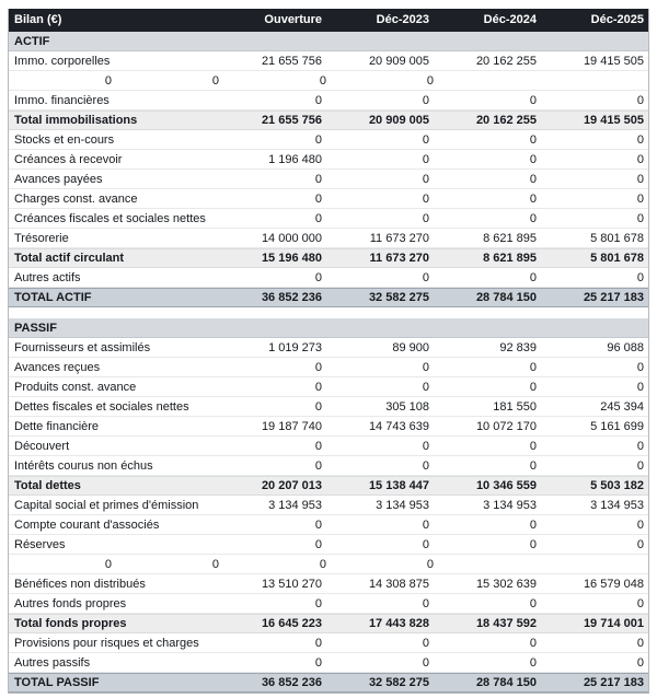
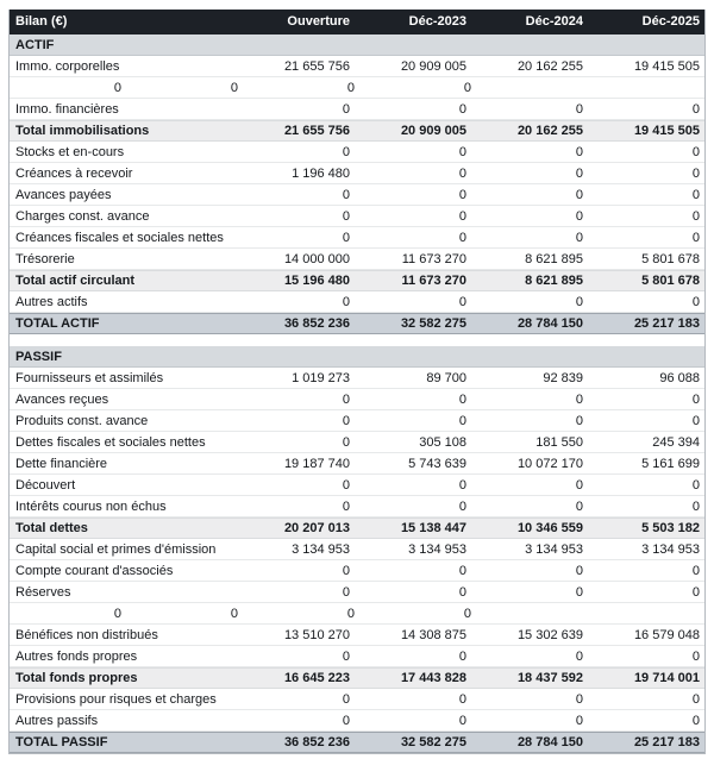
  Bilan (€)
  Ouverture
  Déc-2023
  Déc-2024
  Déc-2025
  ACTIF
  Immo. corporelles
  21 655 756
  20 909 005
  20 162 255
  19 415 505
  0
  0
  0
  0
  Immo. financières
  0
  0
  0
  0
  Total immobilisations
  21 655 756
  20 909 005
  20 162 255
  19 415 505
  Stocks et en-cours
  0
  0
  0
  0
  Créances à recevoir
  1 196 480
  0
  0
  0
  Avances payées
  0
  0
  0
  0
  Charges const. avance
  0
  0
  0
  0
  Créances fiscales et sociales nettes
  0
  0
  0
  0
  Trésorerie
  14 000 000
  11 673 270
  8 621 895
  5 801 678
  Total actif circulant
  15 196 480
  11 673 270
  8 621 895
  5 801 678
  Autres actifs
  0
  0
  0
  0
  TOTAL ACTIF
  36 852 236
  32 582 275
  28 784 150
  25 217 183
  PASSIF
  Fournisseurs et assimilés
  1 019 273
- 89 900
+ 89 700
  92 839
  96 088
  Avances reçues
  0
  0
  0
  0
  Produits const. avance
  0
  0
  0
  0
  Dettes fiscales et sociales nettes
  0
  305 108
  181 550
  245 394
  Dette financière
  19 187 740
- 14 743 639
+ 5 743 639
  10 072 170
  5 161 699
  Découvert
  0
  0
  0
  0
  Intérêts courus non échus
  0
  0
  0
  0
  Total dettes
  20 207 013
  15 138 447
  10 346 559
  5 503 182
  Capital social et primes d'émission
  3 134 953
  3 134 953
  3 134 953
  3 134 953
  Compte courant d'associés
  0
  0
  0
  0
  Réserves
  0
  0
  0
  0
  0
  0
  0
  0
  Bénéfices non distribués
  13 510 270
  14 308 875
  15 302 639
  16 579 048
  Autres fonds propres
  0
  0
  0
  0
  Total fonds propres
  16 645 223
  17 443 828
  18 437 592
  19 714 001
  Provisions pour risques et charges
  0
  0
  0
  0
  Autres passifs
  0
  0
  0
  0
  TOTAL PASSIF
  36 852 236
  32 582 275
  28 784 150
  25 217 183
